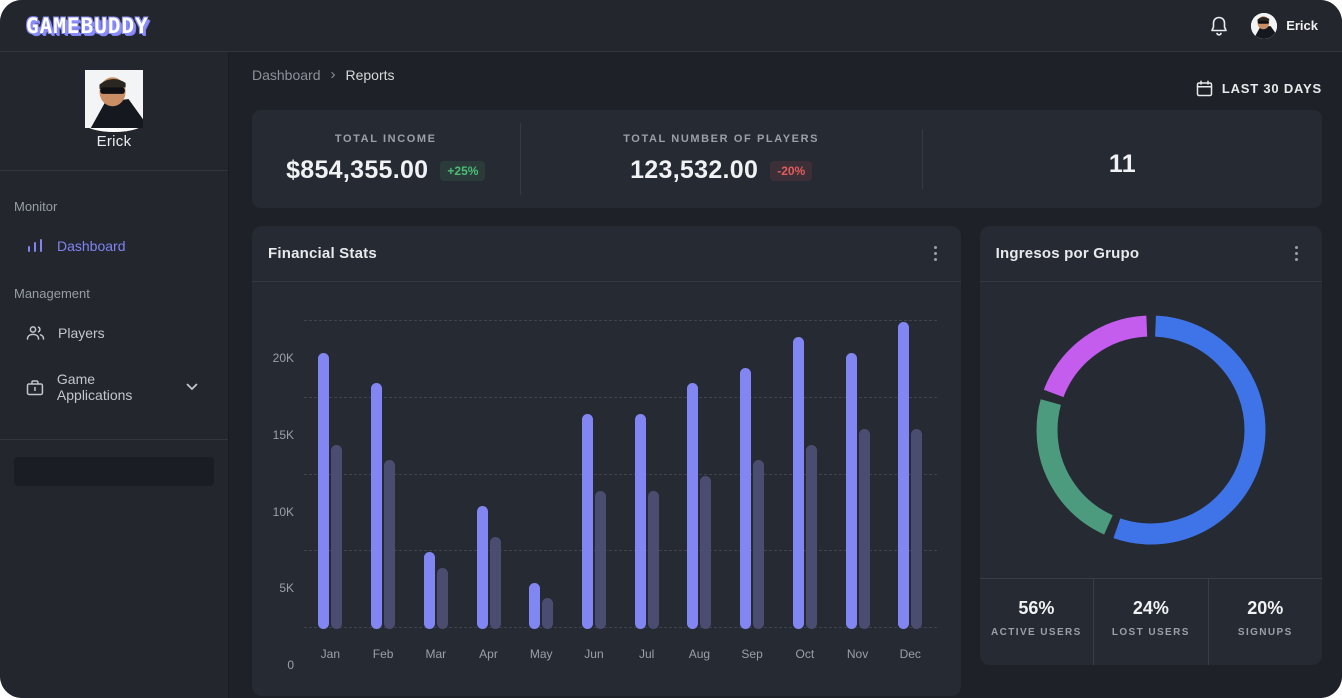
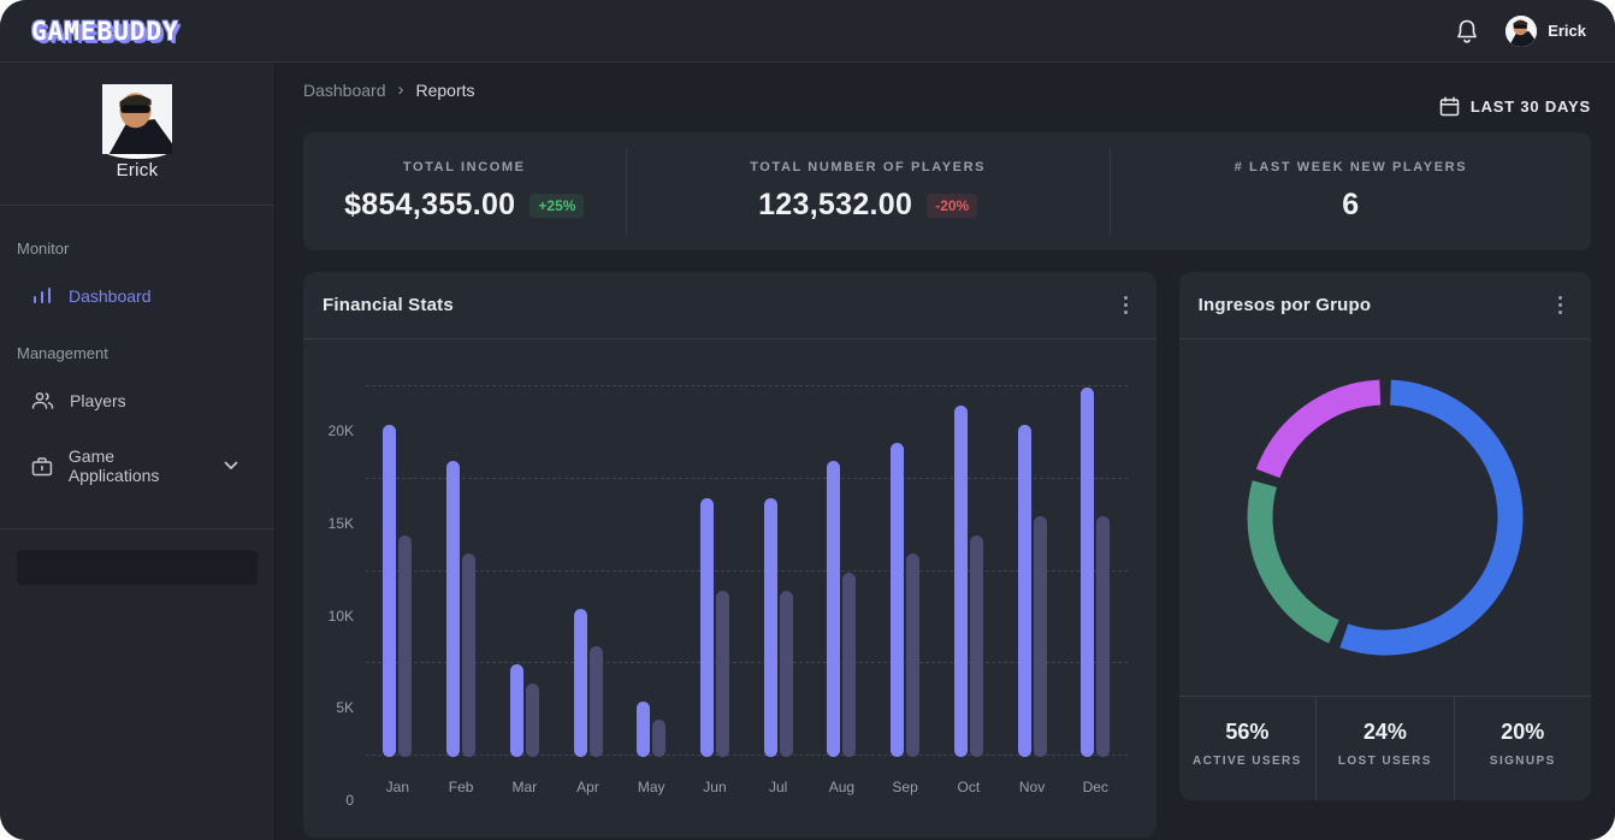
  GAMEBUDDY
  Erick
  Erick
  Monitor
  Dashboard
  Management
  Players
  Game Applications
  Dashboard
  ›
  Reports
  LAST 30 DAYS
  TOTAL INCOME
  $854,355.00
  +25%
  TOTAL NUMBER OF PLAYERS
  123,532.00
  -20%
+ # LAST WEEK NEW PLAYERS
- 11
+ 6
  Financial Stats
  20K
  15K
  10K
  5K
  0
  Jan
  Feb
  Mar
  Apr
  May
  Jun
  Jul
  Aug
  Sep
  Oct
  Nov
  Dec
  Ingresos por Grupo
  56%
  ACTIVE USERS
  24%
  LOST USERS
  20%
  SIGNUPS
